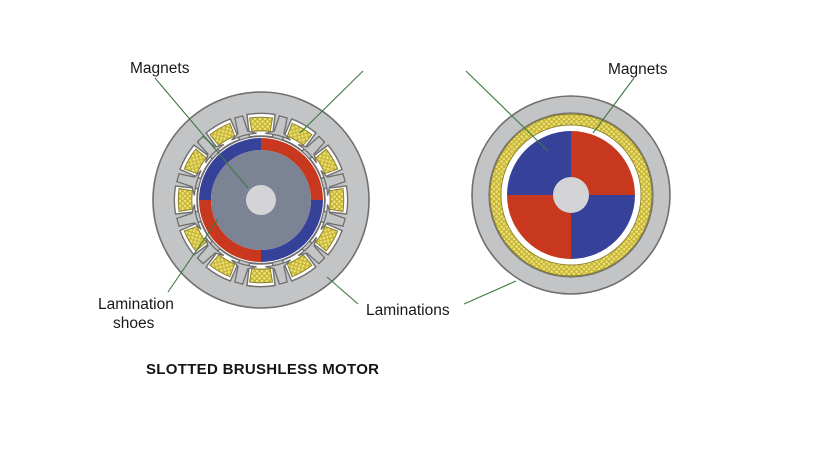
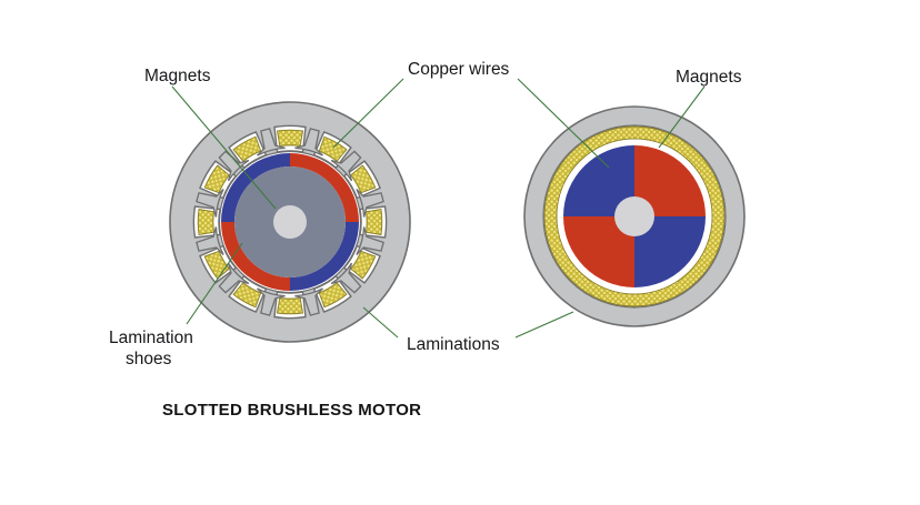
  Magnets
+ Copper wires
  Magnets
  Lamination
  shoes
  Laminations
  SLOTTED BRUSHLESS MOTOR
